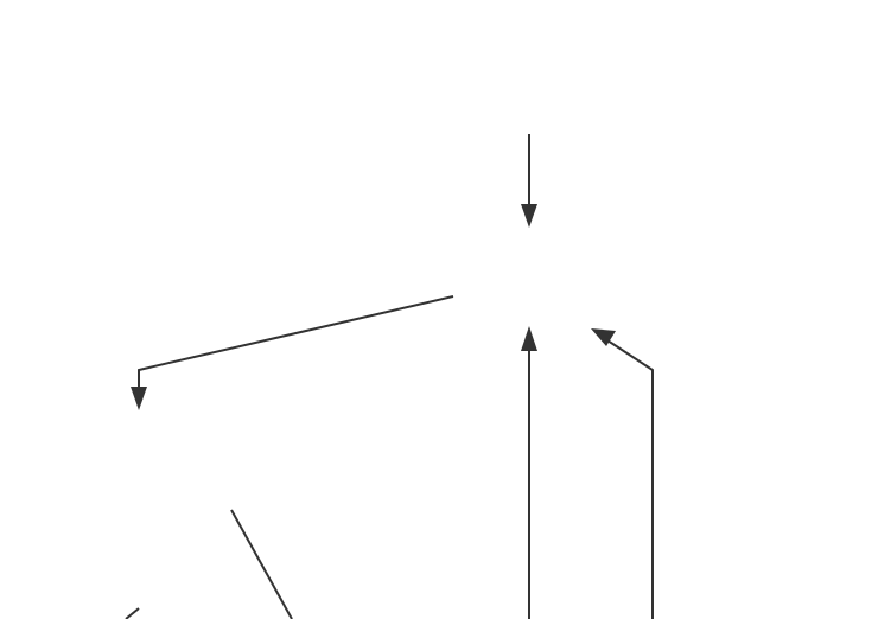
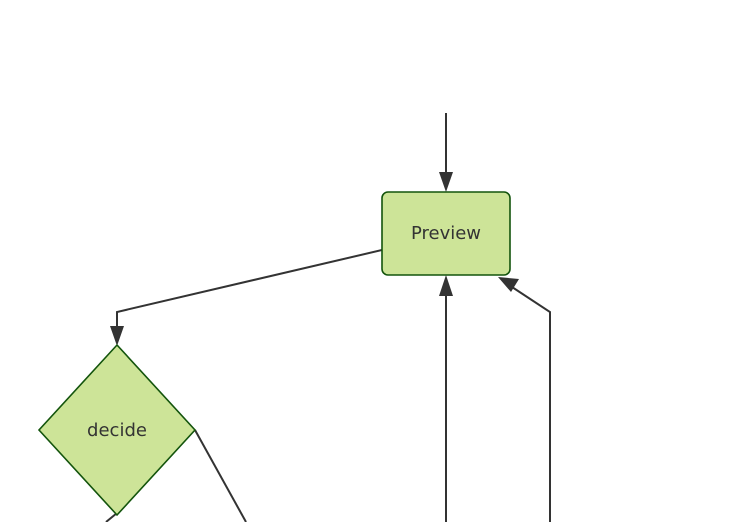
+ Preview
+ decide
